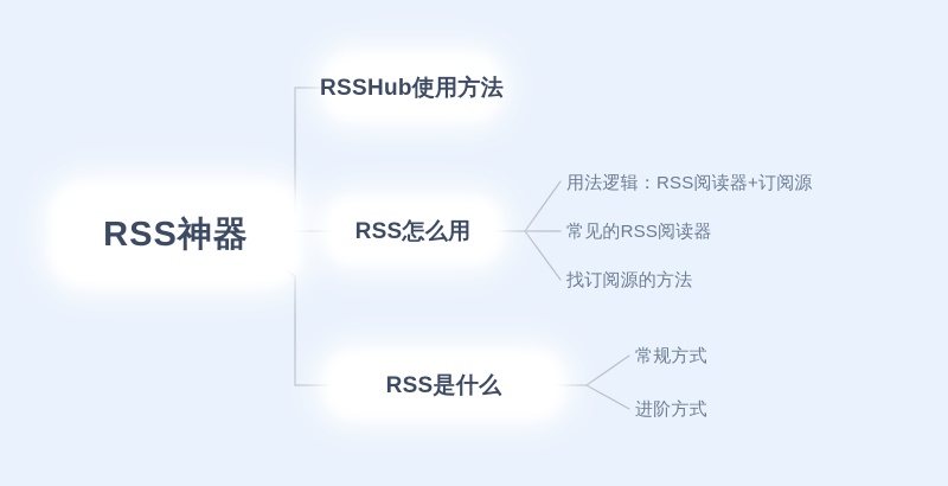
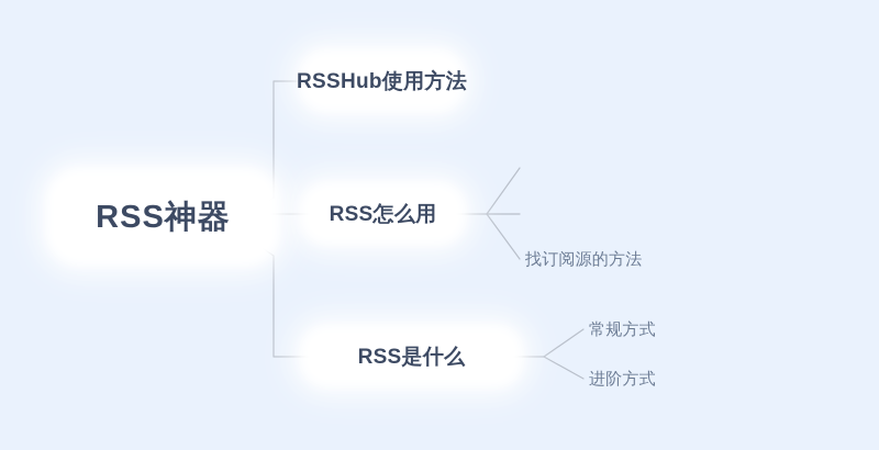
  RSS神器
  RSSHub使用方法
  RSS怎么用
  RSS是什么
- 用法逻辑：RSS阅读器+订阅源
- 常见的RSS阅读器
  找订阅源的方法
  常规方式
  进阶方式
